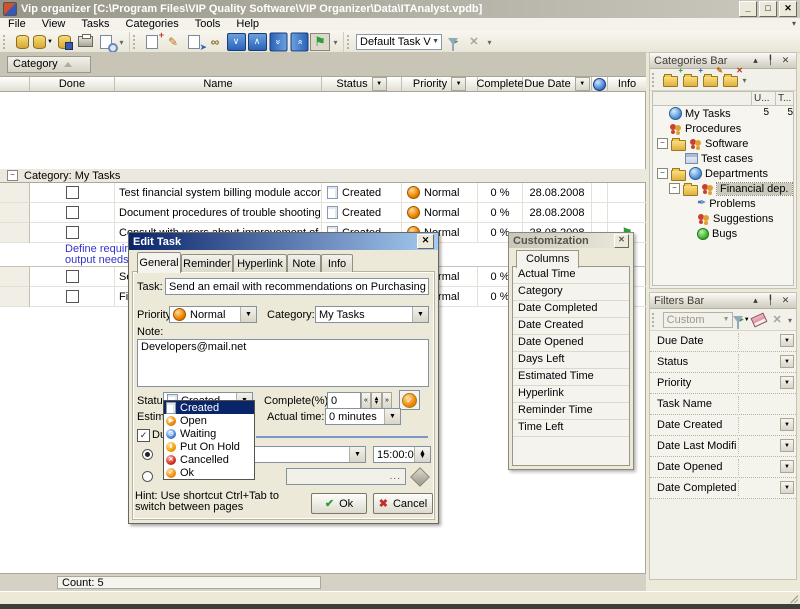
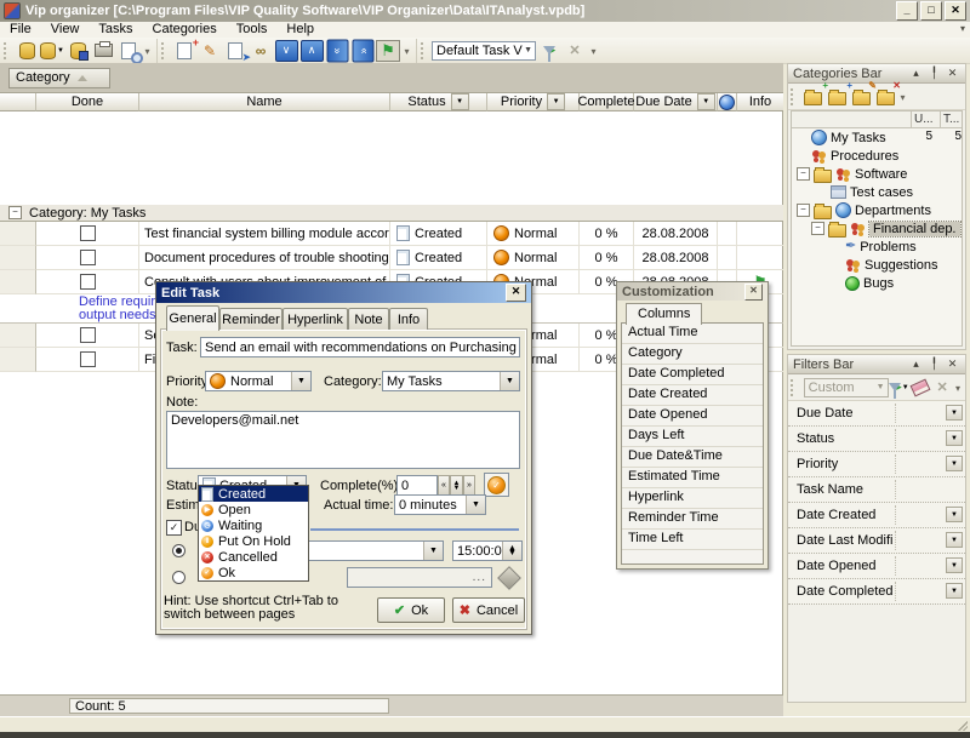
  Vip organizer [C:\Program Files\VIP Quality Software\VIP Organizer\Data\ITAnalyst.vpdb]
  _
  □
  ✕
  File
  View
  Tasks
  Categories
  Tools
  Help
  ▾
  ▾
  +
  ✎
  ➤
  ∞
  ∨
  ∧
  ⚑
  ▾
  Default Task V
  ✕
  ▾
  Category
  Done
  Name
  Status
  Priority
  Complete
  Due Date
  Info
  −
  Category: My Tasks
  Created
  Normal
  0 %
  28.08.2008
  Created
  Normal
  0 %
  28.08.2008
  0 %
  output needs
  0 %
  0 %
  Count: 5
  Categories Bar
  ▴
  ╿
  ✕
  +
  +
  ✎
  ✕
  ▾
  U...
  T...
  My Tasks
  5
  5
  Procedures
  −
  Software
  Test cases
  −
  Departments
  −
  Financial dep.
  ✒
  Problems
  Suggestions
  Bugs
  Filters Bar
  ▴
  ╿
  ✕
  Custom
  ✕
  ▾
  Due Date
  Status
  Priority
  Task Name
  Date Created
  Date Last Modifi
  Date Opened
  Date Completed
  Customization
  ✕
  Columns
  Actual Time
  Category
  Date Completed
  Date Created
  Date Opened
  Days Left
+ Due Date&Time
  Estimated Time
  Hyperlink
  Reminder Time
  Time Left
  Edit Task
  ✕
  General
  Reminder
  Hyperlink
  Note
  Info
  Task:
  Send an email with recommendations on Purchasing
  Priorit
  Normal
  Category:
  My Tasks
  Note:
  Developers@mail.net
  Statu
  Complete(%
  0
  ✓
  Actual time:
  0 minutes
  ✓
  15:00:0
  ...
  Hint: Use shortcut Ctrl+Tab to switch between pages
  ✔
  Ok
  ✖
  Cancel
  Created
  Open
  Waiting
  Put On Hold
  Cancelled
  Ok
